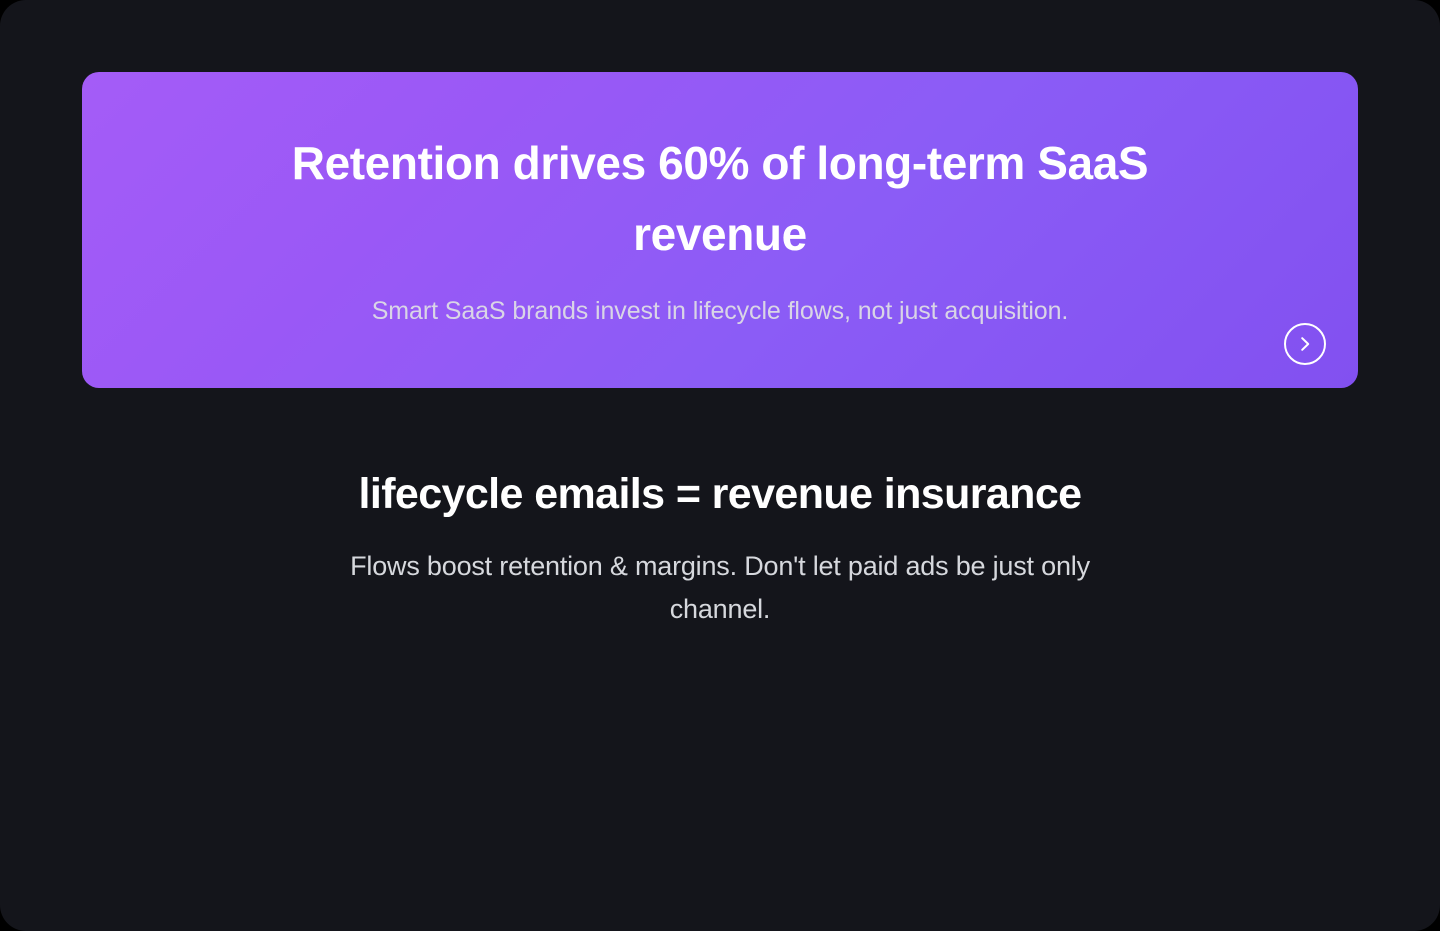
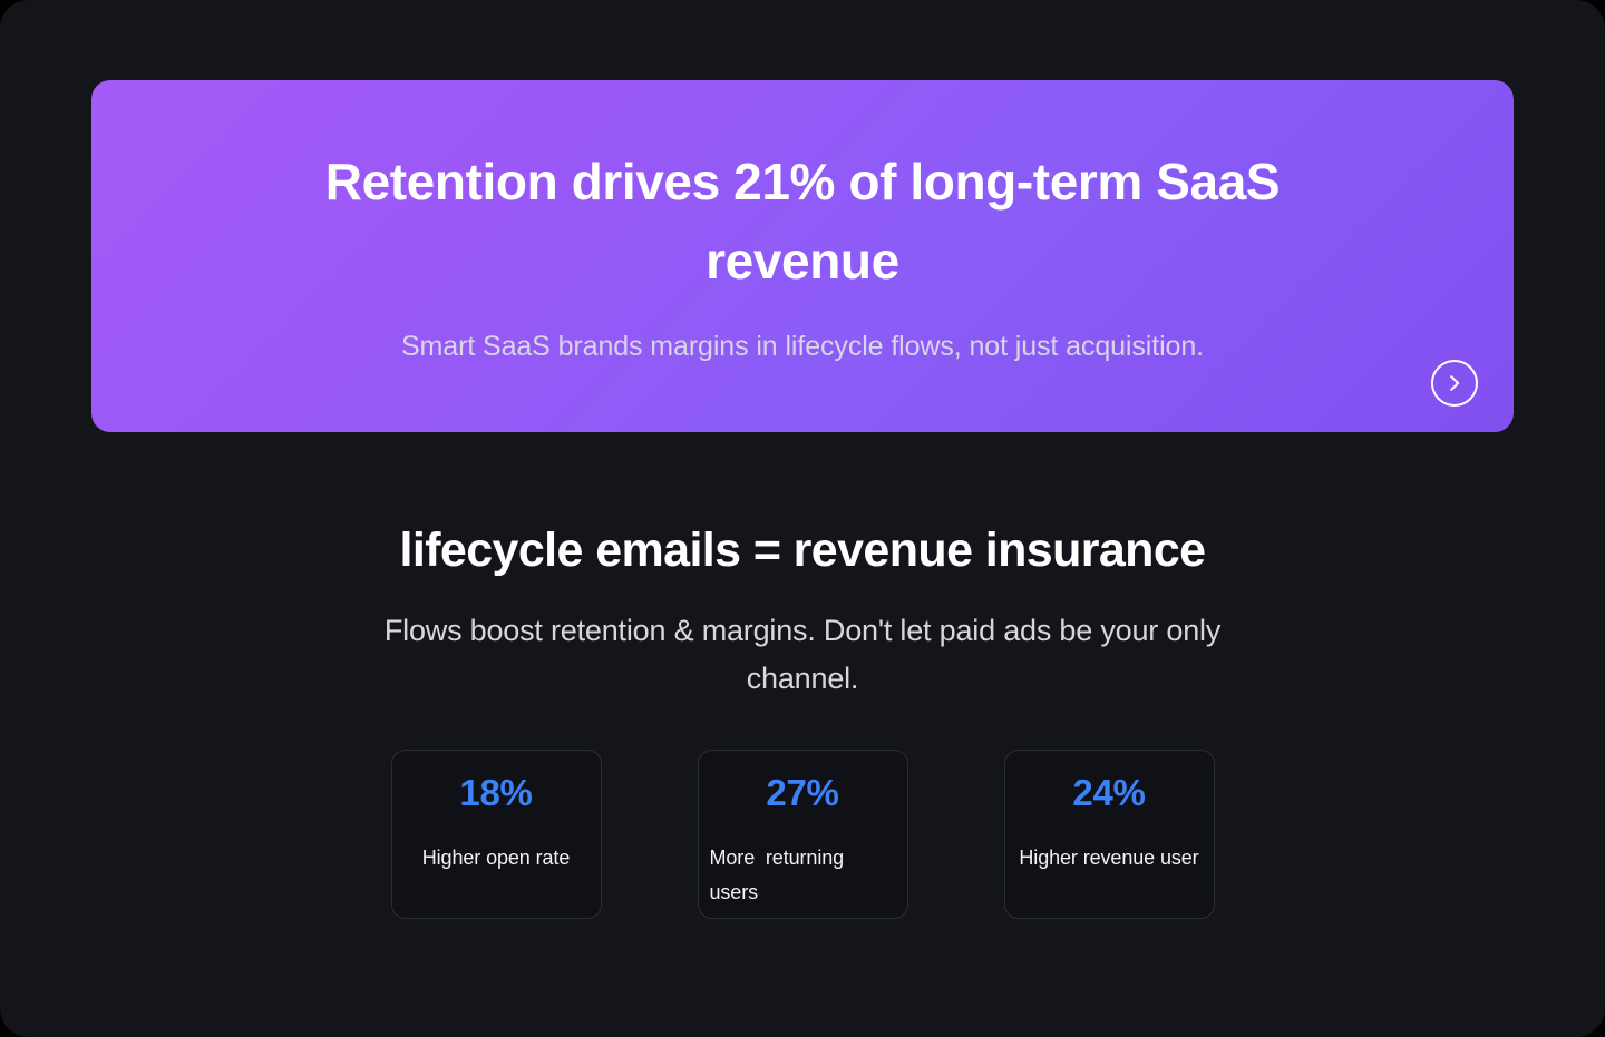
- Retention drives 60% of long-term SaaS revenue
+ Retention drives 21% of long-term SaaS revenue
- Smart SaaS brands invest in lifecycle flows, not just acquisition.
+ Smart SaaS brands margins in lifecycle flows, not just acquisition.
  lifecycle emails = revenue insurance
- Flows boost retention & margins. Don't let paid ads be just only channel.
+ Flows boost retention & margins. Don't let paid ads be your only channel.
+ 18%
+ Higher open rate
+ 27%
+ More returning users
+ 24%
+ Higher revenue user
